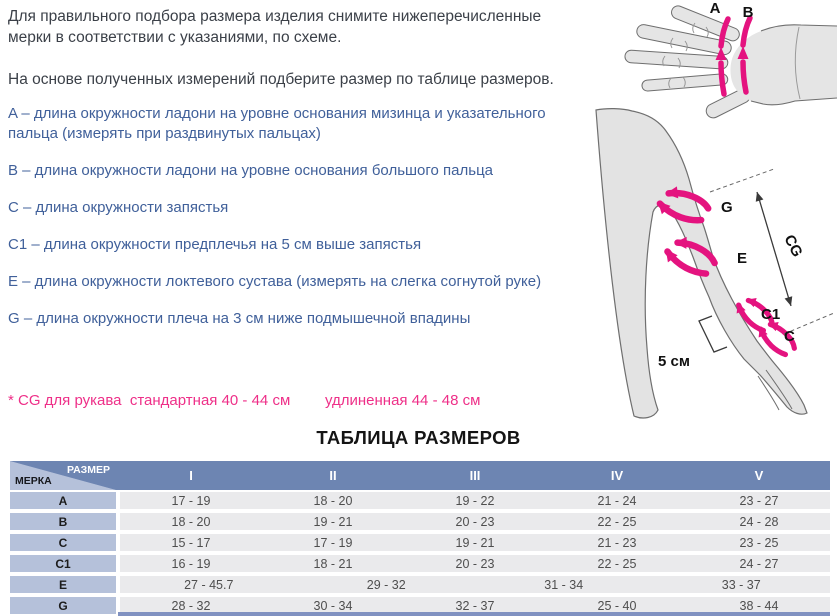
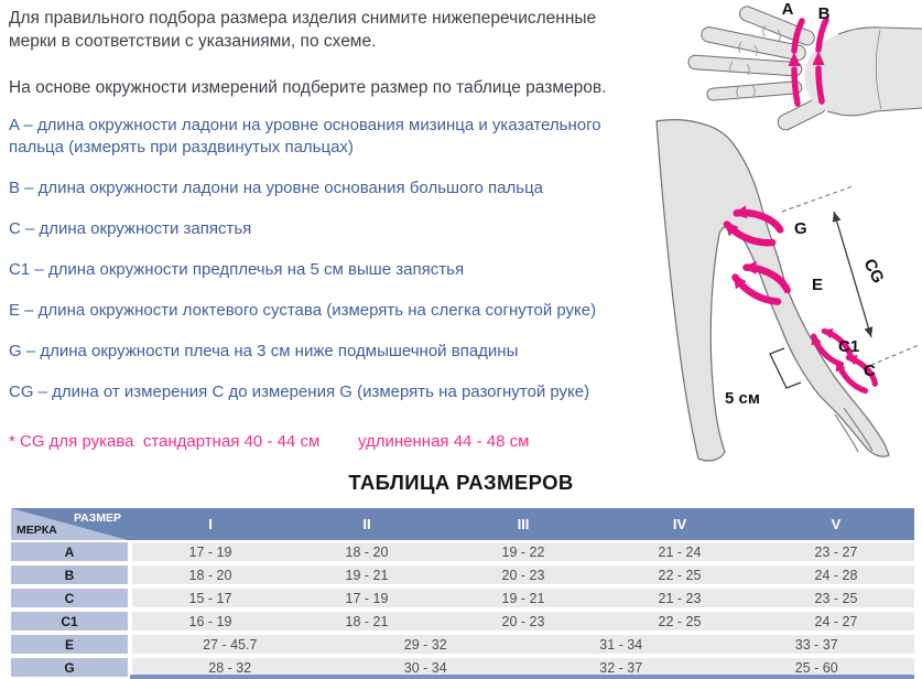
  Для правильного подбора размера изделия снимите нижеперечисленные мерки в соответствии с указаниями, по схеме.
- На основе полученных измерений подберите размер по таблице размеров.
+ На основе окружности измерений подберите размер по таблице размеров.
  A – длина окружности ладони на уровне основания мизинца и указательного пальца (измерять при раздвинутых пальцах)
  B – длина окружности ладони на уровне основания большого пальца
  C – длина окружности запястья
  C1 – длина окружности предплечья на 5 см выше запястья
  E – длина окружности локтевого сустава (измерять на слегка согнутой руке)
  G – длина окружности плеча на 3 см ниже подмышечной впадины
+ CG – длина от измерения C до измерения G (измерять на разогнутой руке)
  * CG для рукава стандартная 40 - 44 см
  удлиненная 44 - 48 см
  ТАБЛИЦА РАЗМЕРОВ
  РАЗМЕР
  МЕРКА
  I
  II
  III
  IV
  V
  A
  17 - 19
  18 - 20
  19 - 22
  21 - 24
  23 - 27
  B
  18 - 20
  19 - 21
  20 - 23
  22 - 25
  24 - 28
  C
  15 - 17
  17 - 19
  19 - 21
  21 - 23
  23 - 25
  C1
  16 - 19
  18 - 21
  20 - 23
  22 - 25
  24 - 27
  E
  27 - 45.7
  29 - 32
  31 - 34
  33 - 37
  G
  28 - 32
  30 - 34
  32 - 37
- 25 - 40
+ 25 - 60
- 38 - 44
  A
  B
  G
  E
  C1
  C
  5 см
